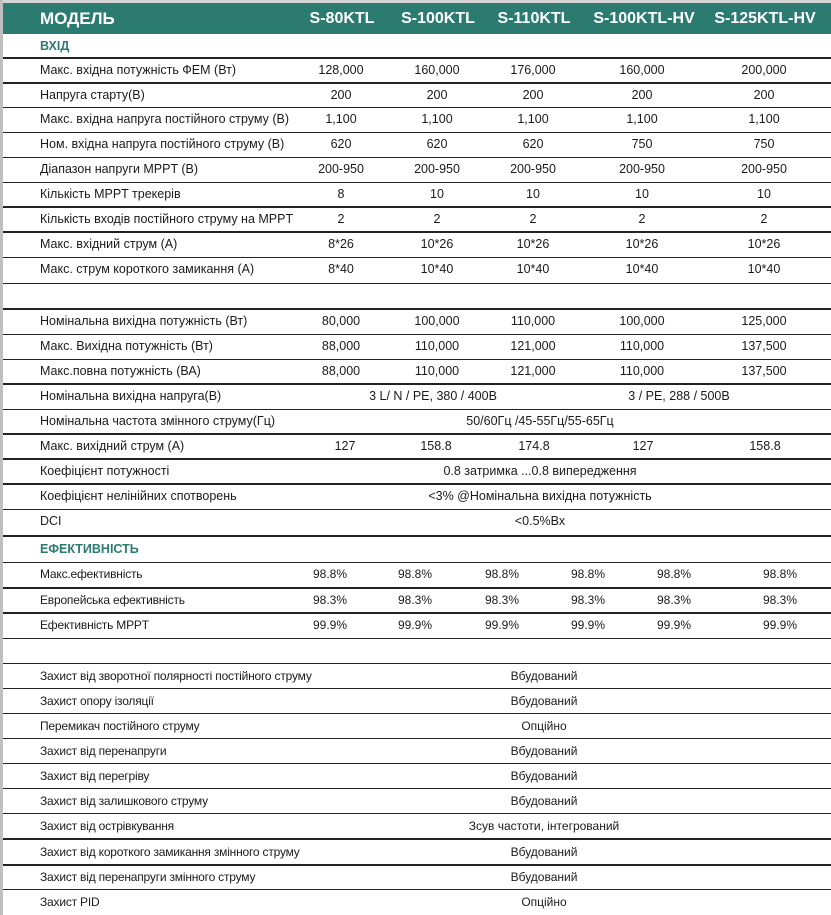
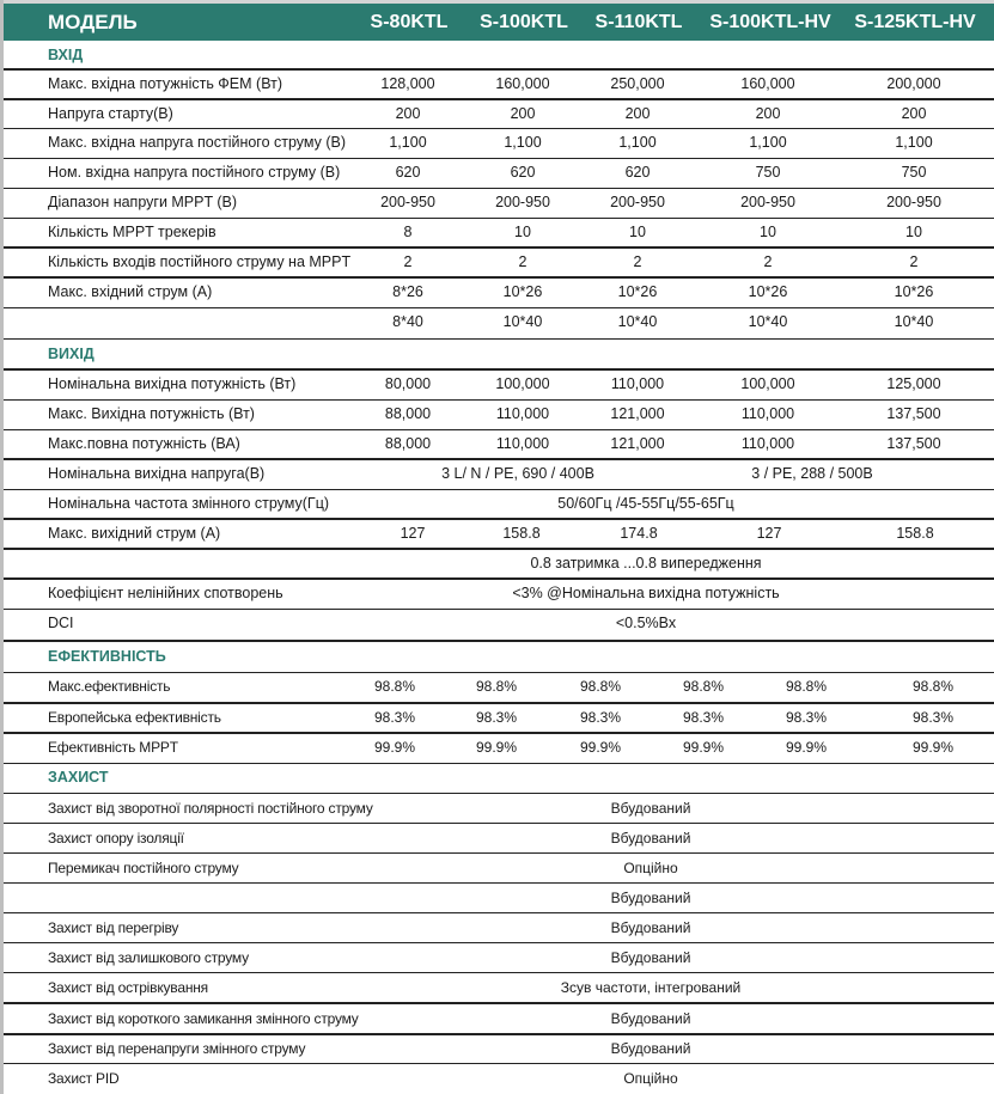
  МОДЕЛЬ
  S-80KTL
  S-100KTL
  S-110KTL
  S-100KTL-HV
  S-125KTL-HV
  ВХІД
  Макс. вхідна потужність ФЕМ (Вт)
  128,000
  160,000
- 176,000
+ 250,000
  160,000
  200,000
  Напруга старту(В)
  200
  200
  200
  200
  200
  Макс. вхідна напруга постійного струму (В)
  1,100
  1,100
  1,100
  1,100
  1,100
  Ном. вхідна напруга постійного струму (В)
  620
  620
  620
  750
  750
  Діапазон напруги MPPT (В)
  200-950
  200-950
  200-950
  200-950
  200-950
  Кількість MPPT трекерів
  8
  10
  10
  10
  10
  Кількість входів постійного струму на MPPT
  2
  2
  2
  2
  2
  Макс. вхідний струм (А)
  8*26
  10*26
  10*26
  10*26
  10*26
- Макс. струм короткого замикання (А)
  8*40
  10*40
  10*40
  10*40
  10*40
+ ВИХІД
  Номінальна вихідна потужність (Вт)
  80,000
  100,000
  110,000
  100,000
  125,000
  Макс. Вихідна потужність (Вт)
  88,000
  110,000
  121,000
  110,000
  137,500
  Макс.повна потужність (ВА)
  88,000
  110,000
  121,000
  110,000
  137,500
  Номінальна вихідна напруга(В)
- 3 L/ N / PE, 380 / 400В
+ 3 L/ N / PE, 690 / 400В
  3 / PE, 288 / 500В
  Номінальна частота змінного струму(Гц)
  50/60Гц /45-55Гц/55-65Гц
  Макс. вихідний струм (А)
  127
  158.8
  174.8
  127
  158.8
- Коефіцієнт потужності
  0.8 затримка ...0.8 випередження
  Коефіцієнт нелінійних спотворень
  <3% @Номінальна вихідна потужність
  DCI
  <0.5%Вх
  ЕФЕКТИВНІСТЬ
  Макс.ефективність
  98.8%
  98.8%
  98.8%
  98.8%
  98.8%
  98.8%
  Европейська ефективність
  98.3%
  98.3%
  98.3%
  98.3%
  98.3%
  98.3%
  Ефективність MPPT
  99.9%
  99.9%
  99.9%
  99.9%
  99.9%
  99.9%
+ ЗАХИСТ
  Захист від зворотної полярності постійного струму
  Вбудований
  Захист опору ізоляції
  Вбудований
  Перемикач постійного струму
  Опційно
- Захист від перенапруги
  Вбудований
  Захист від перегріву
  Вбудований
  Захист від залишкового струму
  Вбудований
  Захист від острівкування
  Зсув частоти, інтегрований
  Захист від короткого замикання змінного струму
  Вбудований
  Захист від перенапруги змінного струму
  Вбудований
  Захист PID
  Опційно
